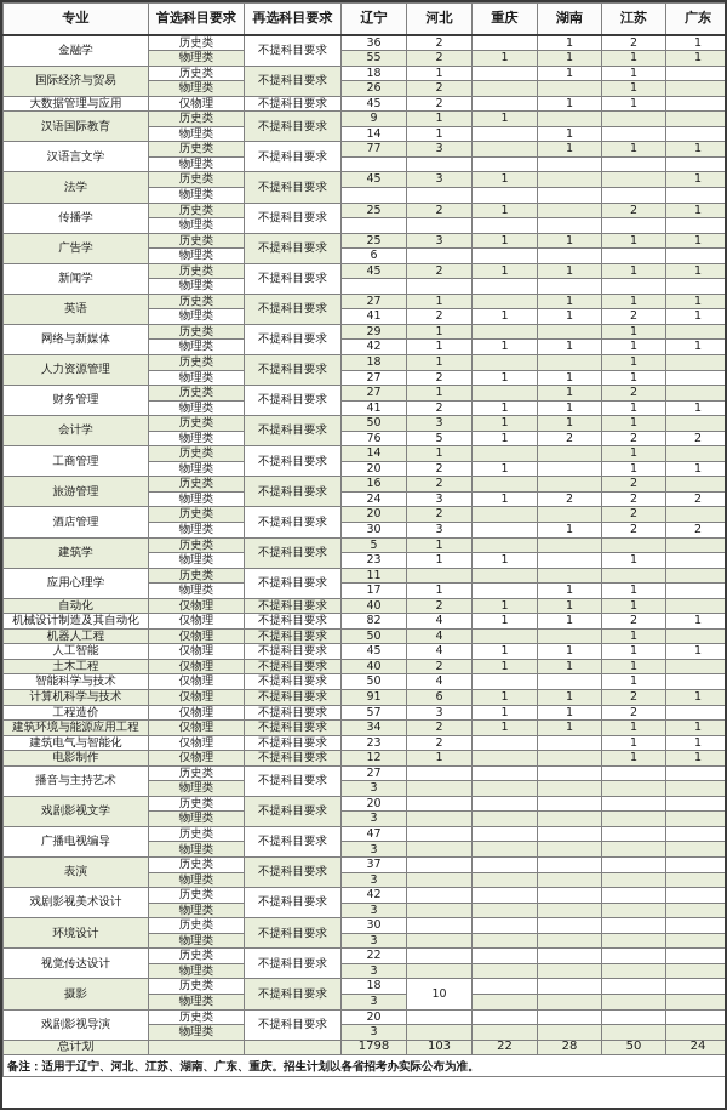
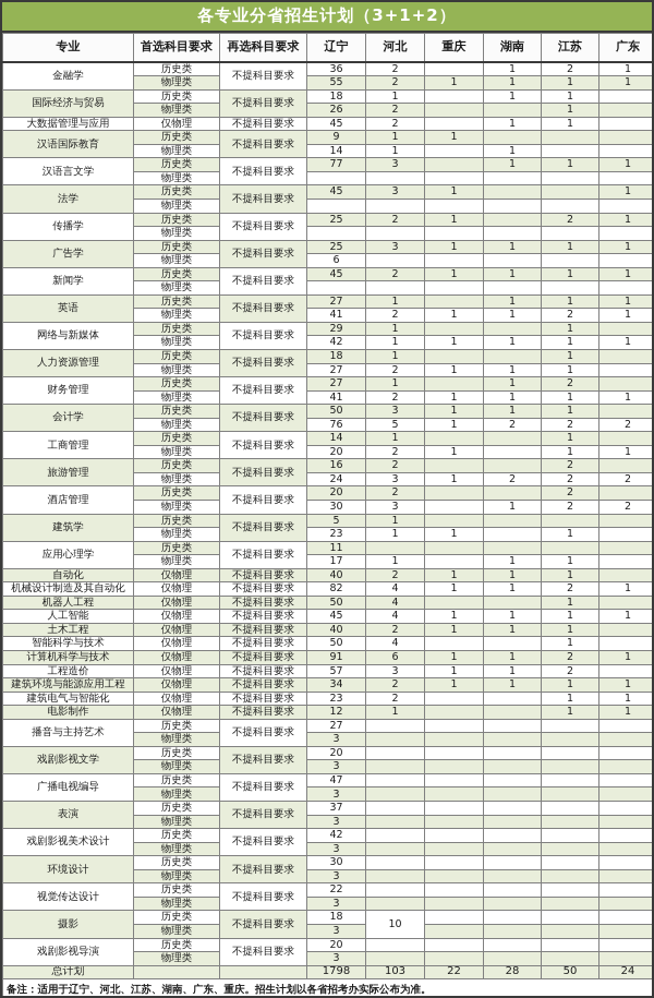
+ 各专业分省招生计划（3+1+2）
  专业	首选科目要求	再选科目要求	辽宁	河北	重庆	湖南	江苏	广东
  金融学	历史类	不提科目要求	36	2		1	2	1
  物理类	55	2	1	1	1	1
  国际经济与贸易	历史类	不提科目要求	18	1		1	1
  物理类	26	2			1
  大数据管理与应用	仅物理	不提科目要求	45	2		1	1
  汉语国际教育	历史类	不提科目要求	9	1	1
  物理类	14	1		1
  汉语言文学	历史类	不提科目要求	77	3		1	1	1
  物理类
  法学	历史类	不提科目要求	45	3	1			1
  物理类
  传播学	历史类	不提科目要求	25	2	1		2	1
  物理类
  广告学	历史类	不提科目要求	25	3	1	1	1	1
  物理类	6
  新闻学	历史类	不提科目要求	45	2	1	1	1	1
  物理类
  英语	历史类	不提科目要求	27	1		1	1	1
  物理类	41	2	1	1	2	1
  网络与新媒体	历史类	不提科目要求	29	1			1
  物理类	42	1	1	1	1	1
  人力资源管理	历史类	不提科目要求	18	1			1
  物理类	27	2	1	1	1
  财务管理	历史类	不提科目要求	27	1		1	2
  物理类	41	2	1	1	1	1
  会计学	历史类	不提科目要求	50	3	1	1	1
  物理类	76	5	1	2	2	2
  工商管理	历史类	不提科目要求	14	1			1
  物理类	20	2	1		1	1
  旅游管理	历史类	不提科目要求	16	2			2
  物理类	24	3	1	2	2	2
  酒店管理	历史类	不提科目要求	20	2			2
  物理类	30	3		1	2	2
  建筑学	历史类	不提科目要求	5	1
  物理类	23	1	1		1
  应用心理学	历史类	不提科目要求	11
  物理类	17	1		1	1
  自动化	仅物理	不提科目要求	40	2	1	1	1
  机械设计制造及其自动化	仅物理	不提科目要求	82	4	1	1	2	1
  机器人工程	仅物理	不提科目要求	50	4			1
  人工智能	仅物理	不提科目要求	45	4	1	1	1	1
  土木工程	仅物理	不提科目要求	40	2	1	1	1
  智能科学与技术	仅物理	不提科目要求	50	4			1
  计算机科学与技术	仅物理	不提科目要求	91	6	1	1	2	1
  工程造价	仅物理	不提科目要求	57	3	1	1	2
  建筑环境与能源应用工程	仅物理	不提科目要求	34	2	1	1	1	1
  建筑电气与智能化	仅物理	不提科目要求	23	2			1	1
  电影制作	仅物理	不提科目要求	12	1			1	1
  播音与主持艺术	历史类	不提科目要求	27
  物理类	3
  戏剧影视文学	历史类	不提科目要求	20
  物理类	3
  广播电视编导	历史类	不提科目要求	47
  物理类	3
  表演	历史类	不提科目要求	37
  物理类	3
  戏剧影视美术设计	历史类	不提科目要求	42
  物理类	3
  环境设计	历史类	不提科目要求	30
  物理类	3
  视觉传达设计	历史类	不提科目要求	22
  物理类	3
  摄影	历史类	不提科目要求	18	10
  物理类	3
  戏剧影视导演	历史类	不提科目要求	20
  物理类	3
  总计划			1798	103	22	28	50	24
  备注：适用于辽宁、河北、江苏、湖南、广东、重庆。招生计划以各省招考办实际公布为准。
